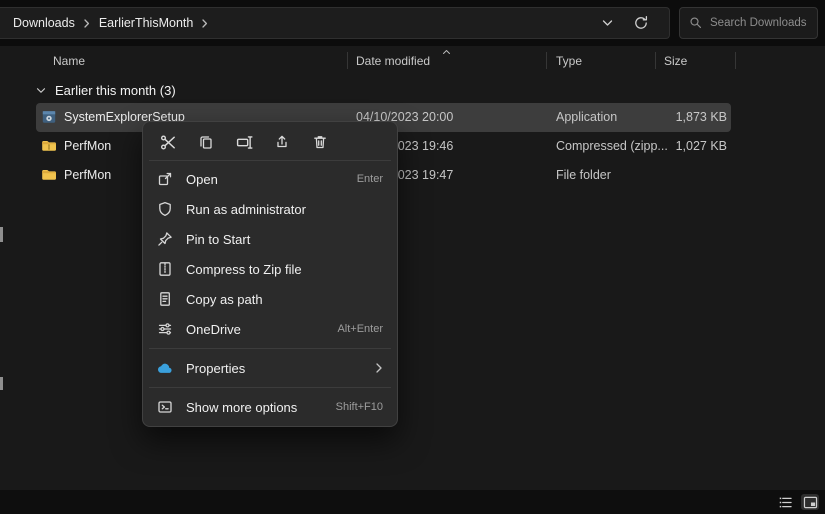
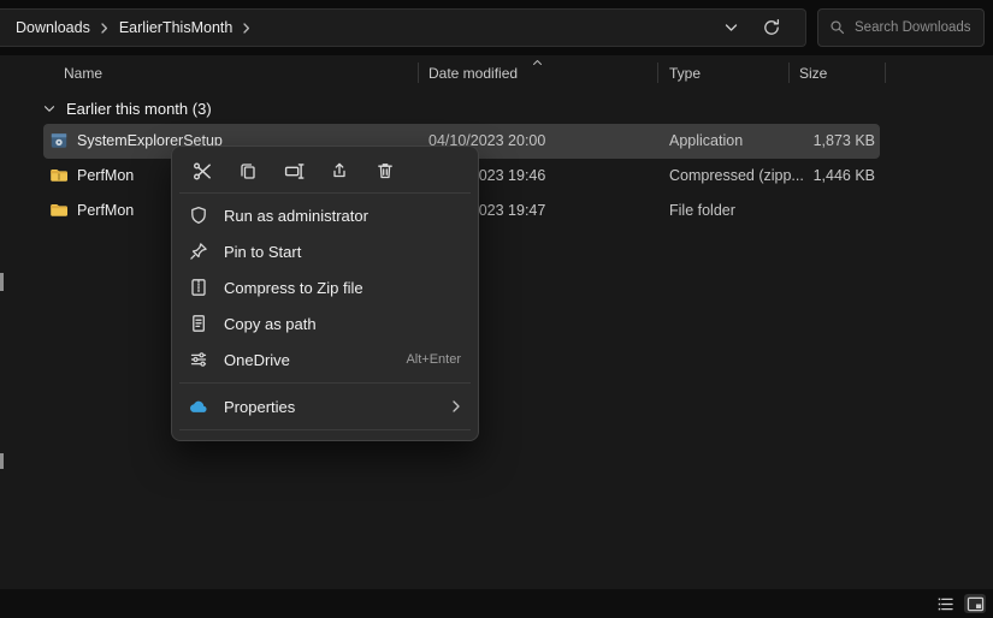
  Downloads
  EarlierThisMonth
  Search Downloads
  Name
  Date modified
  Type
  Size
  Earlier this month (3)
  SystemExplorerSetup
  04/10/2023 20:00
  Application
  1,873 KB
  PerfMon
  Compressed (zipp...
- 1,027 KB
+ 1,446 KB
  PerfMon
  File folder
- Open
- Enter
  Run as administrator
  Pin to Start
  Compress to Zip file
  Copy as path
  OneDrive
  Alt+Enter
  Properties
- Show more options
- Shift+F10
